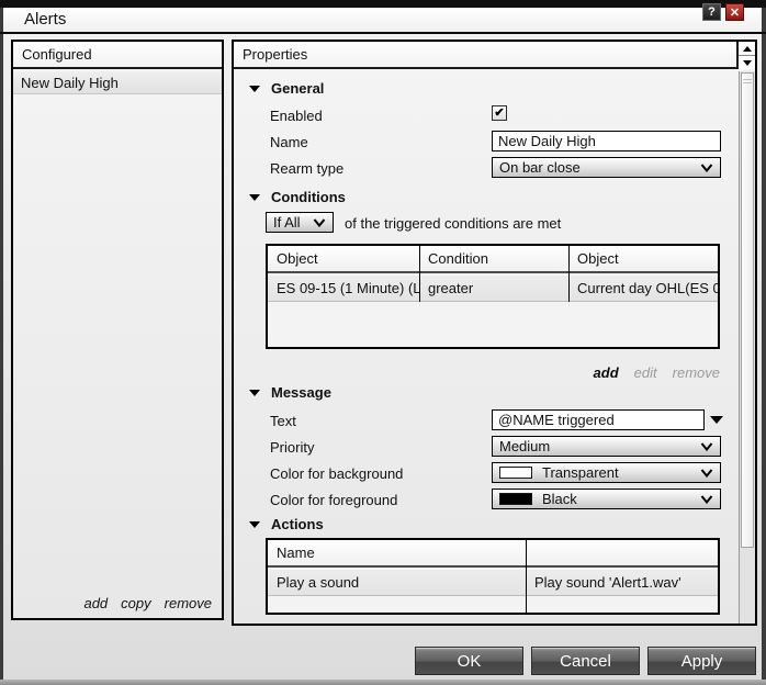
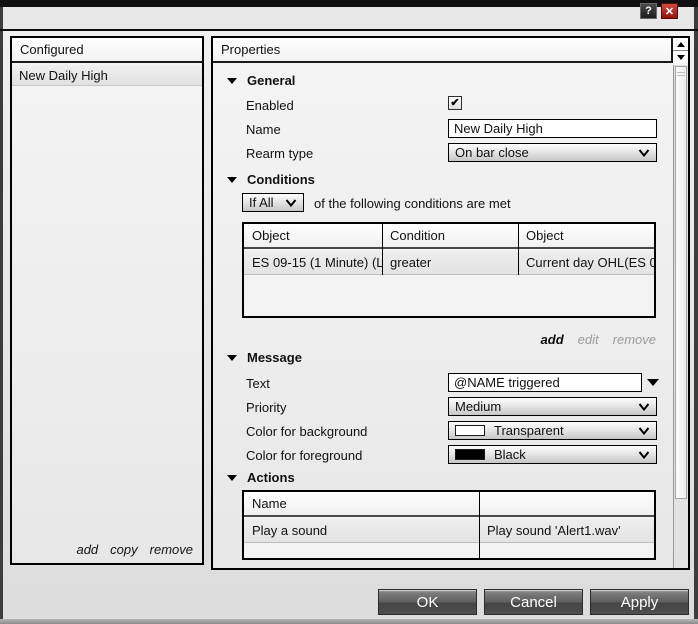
- Alerts
  ?
  ✕
  Configured
  New Daily High
  add
  copy
  remove
  Properties
  General
  Enabled
  ✔
  Name
  New Daily High
  Rearm type
  On bar close
  Conditions
  If All
- of the triggered conditions are met
+ of the following conditions are met
  Object
  Condition
  Object
  ES 09-15 (1 Minute) (L
  greater
  Current day OHL(ES 0
  add
  edit
  remove
  Message
  Text
  @NAME triggered
  Priority
  Medium
  Color for background
  Transparent
  Color for foreground
  Black
  Actions
  Name
  Play a sound
  Play sound 'Alert1.wav'
  OK
  Cancel
  Apply
